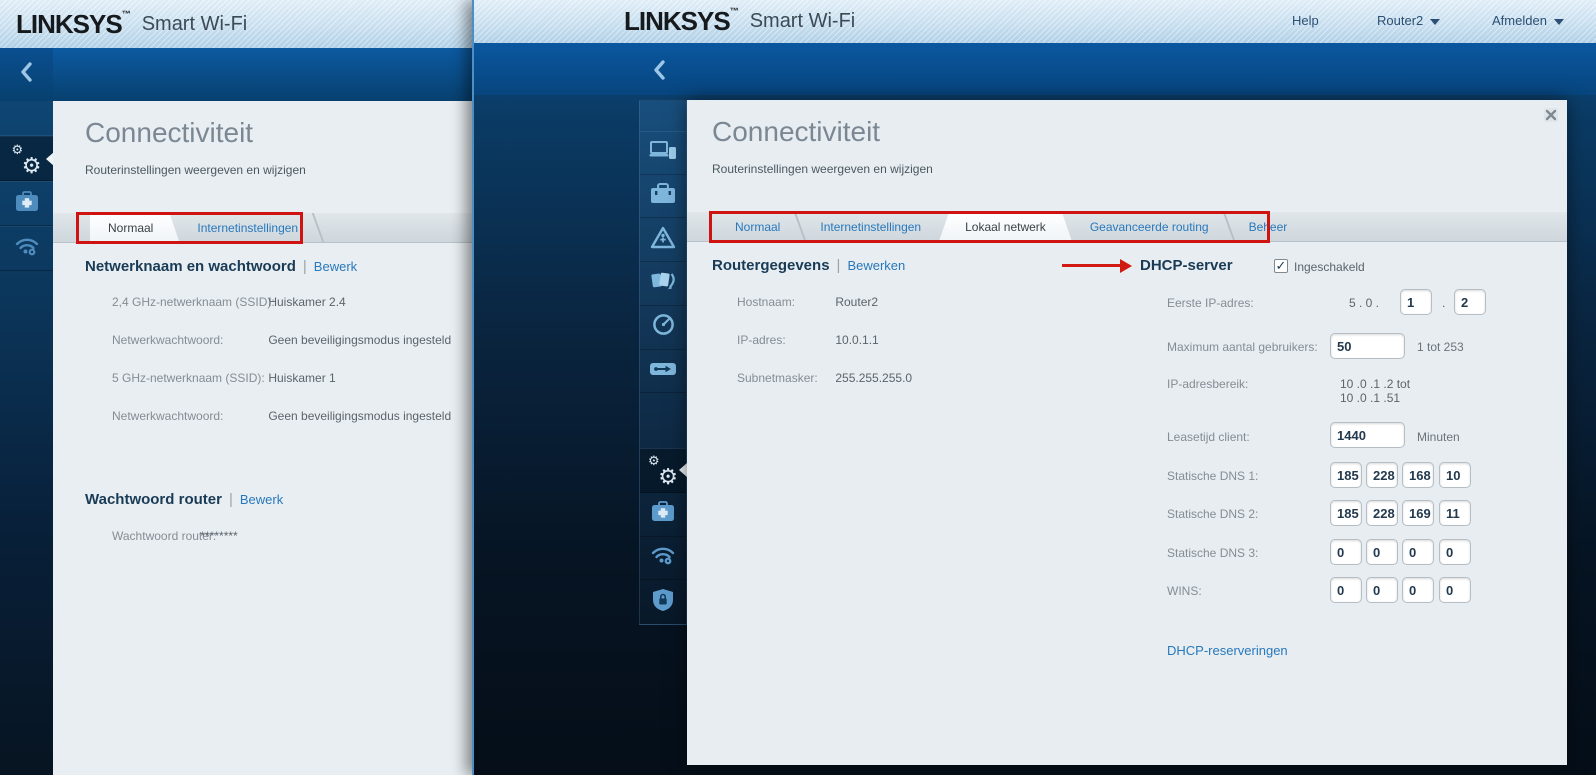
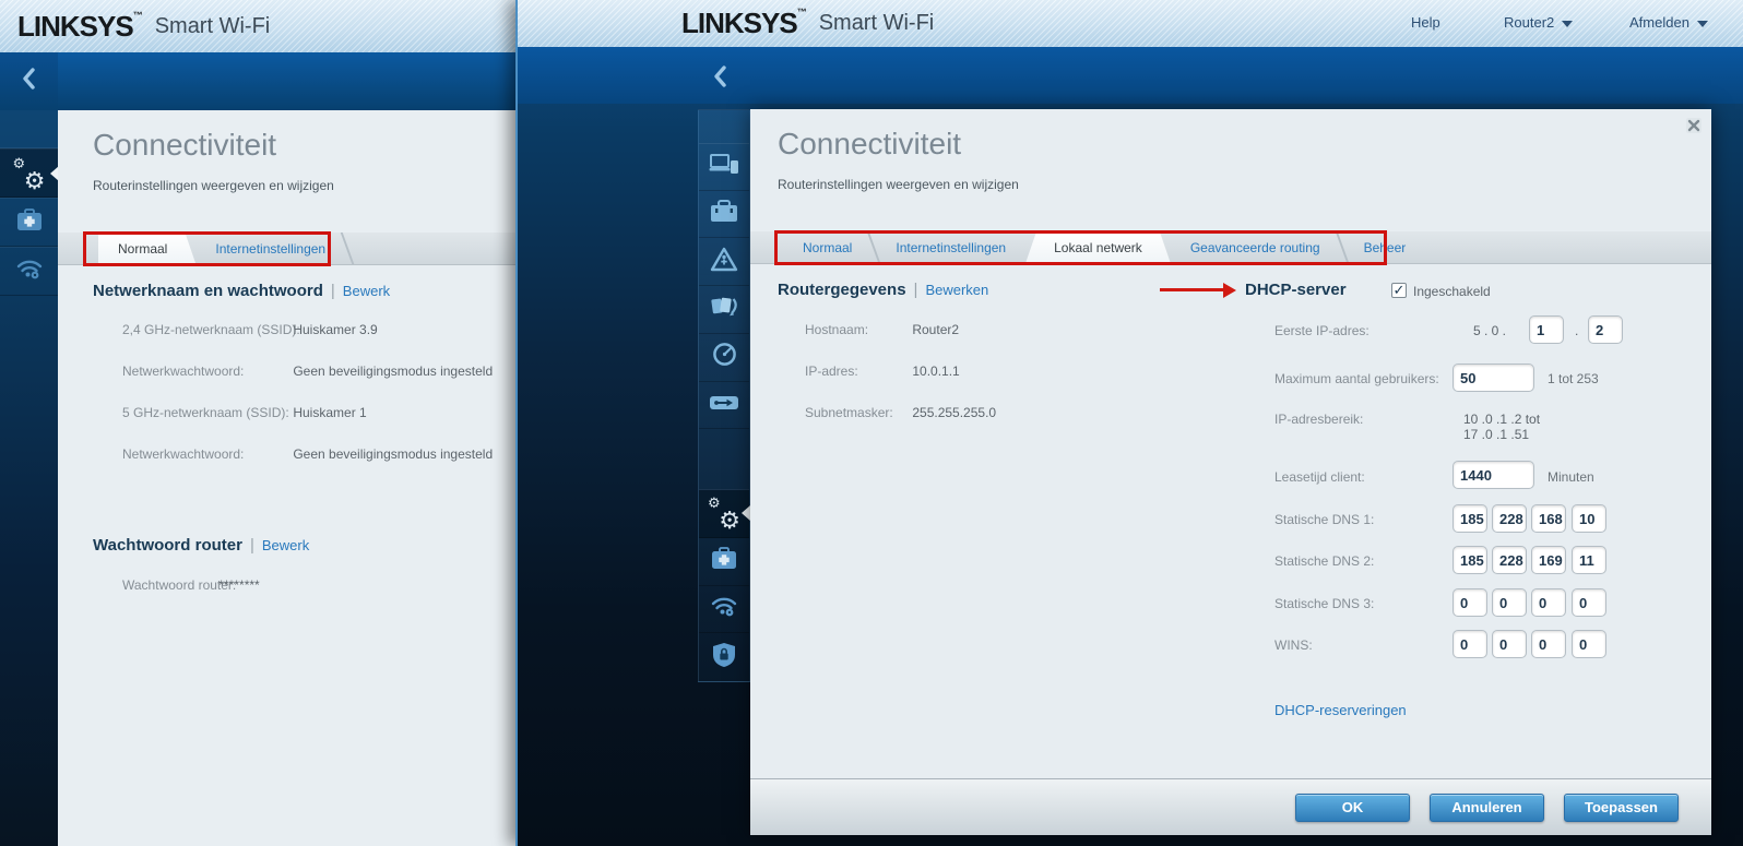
  LINKSYS™
  Smart Wi-Fi
  ⚙
  ⚙
  Connectiviteit
  Routerinstellingen weergeven en wijzigen
  Normaal
  Internetinstellingen
  Netwerknaam en wachtwoord | Bewerk
- 2,4 GHz-netwerknaam (SSID Huiskamer 2.4
+ 2,4 GHz-netwerknaam (SSID Huiskamer 3.9
  Netwerkwachtwoord: Geen beveiligingsmodus ingesteld
  5 GHz-netwerknaam (SSID): Huiskamer 1
  Netwerkwachtwoord: Geen beveiligingsmodus ingesteld
  Wachtwoord router | Bewerk
  Wachtwoord rou ********
  LINKSYS™
  Smart Wi-Fi
  Help
  Router2
  Afmelden
  ⚙
  ⚙
  Connectiviteit
  Routerinstellingen weergeven en wijzigen
  Normaal
  Internetinstellingen
  Lokaal netwerk
  Geavanceerde routing
  Beheer
  Routergegevens | Bewerken
  Hostnaam: Router2
  IP-adres: 10.0.1.1
  Subnetmasker: 255.255.255.0
  DHCP-server
  ✓
  Ingeschakeld
  Eerste IP-adres:
  5 . 0 .
  1
  .
  2
  Maximum aantal gebruikers:
  50
  1 tot 253
  IP-adresbereik:
  10 .0 .1 .2 tot
- 10 .0 .1 .51
+ 17 .0 .1 .51
  Leasetijd client:
  1440
  Minuten
  Statische DNS 1:
  185
  228
  168
  10
  Statische DNS 2:
  185
  228
  169
  11
  Statische DNS 3:
  0
  0
  0
  0
  WINS:
  0
  0
  0
  0
  DHCP-reserveringen
+ OK
+ Annuleren
+ Toepassen
